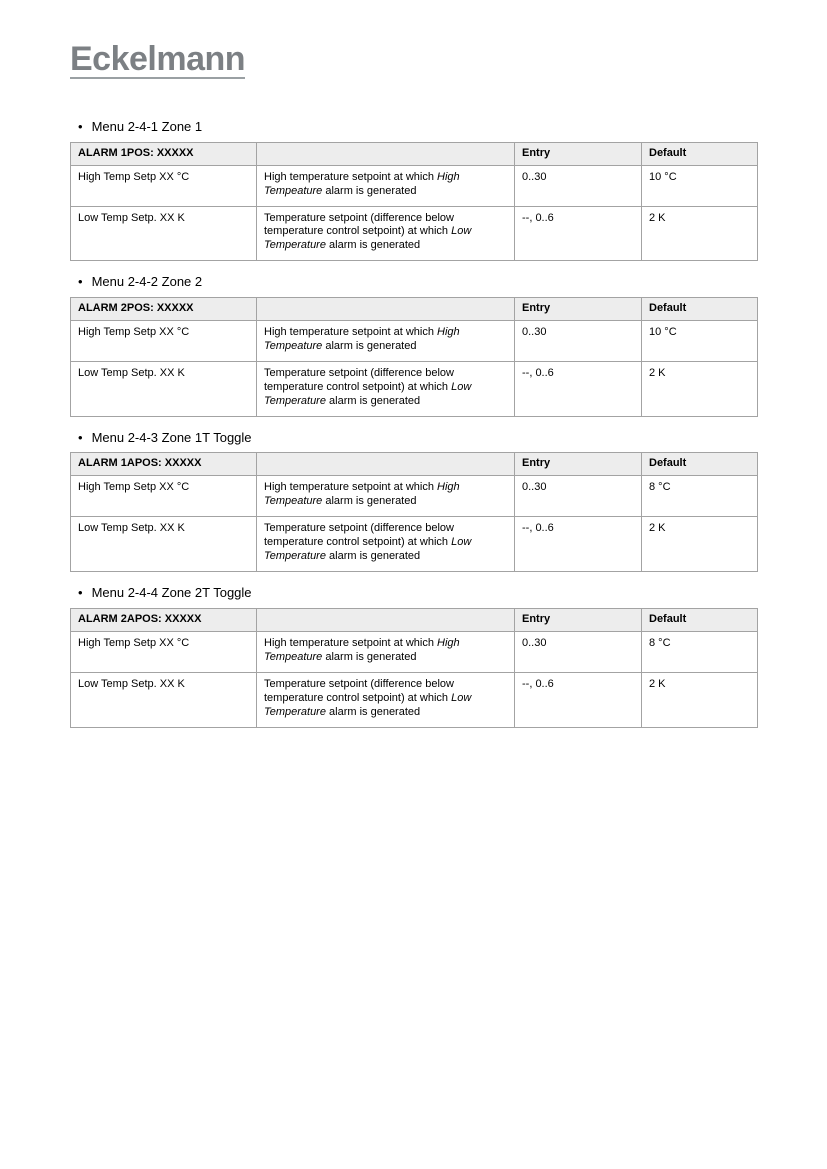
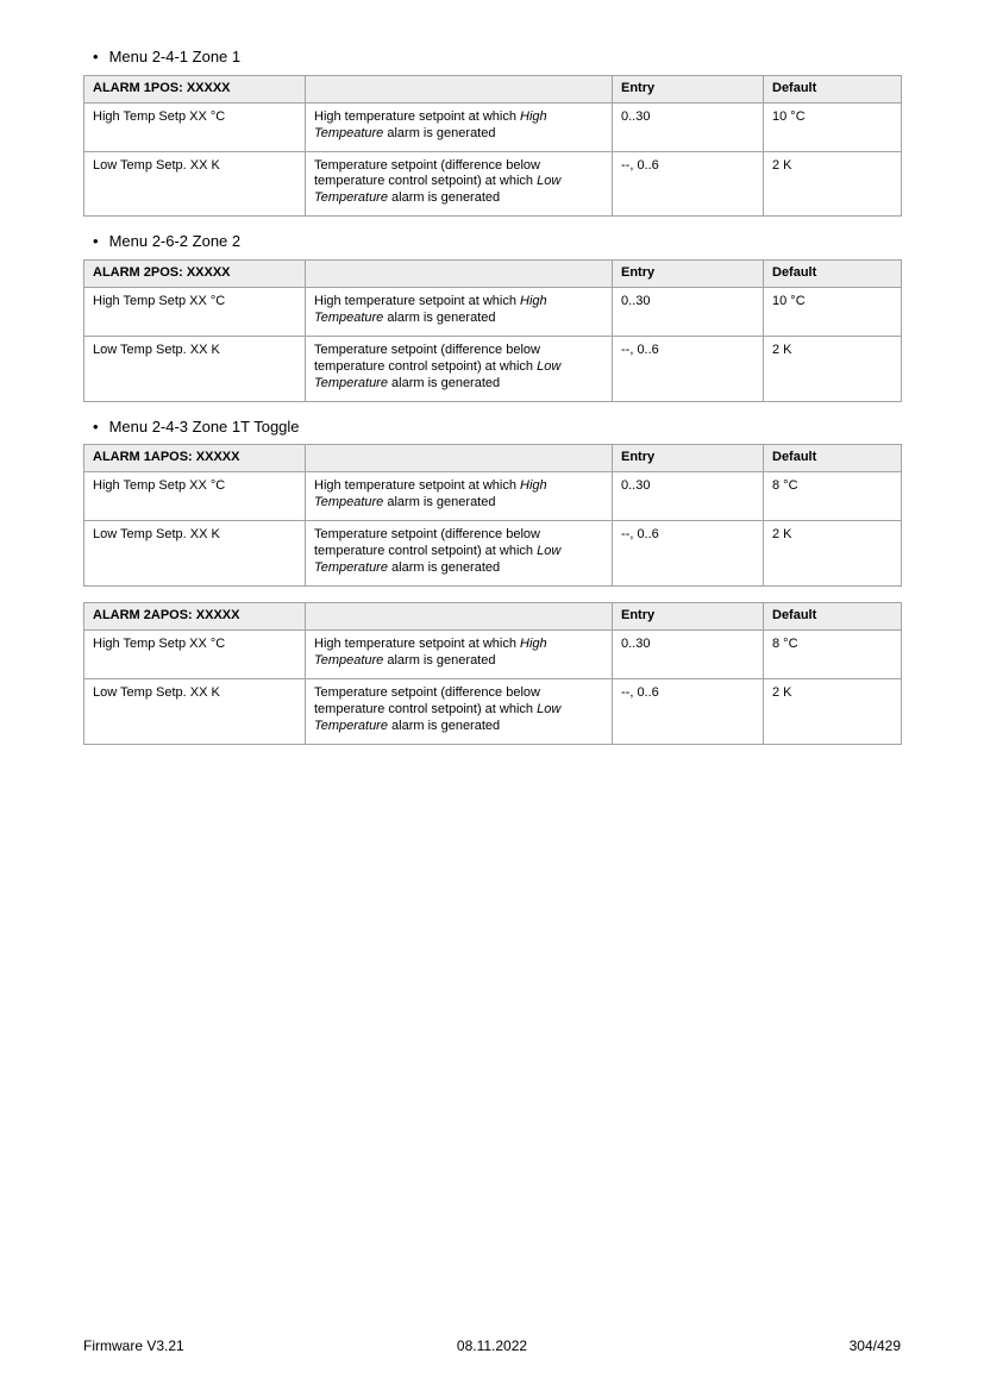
- Eckelmann
  • Menu 2-4-1 Zone 1
  ALARM 1POS: XXXXX		Entry	Default
  High Temp Setp XX °C	High temperature setpoint at which High Tempeature alarm is generated	0..30	10 °C
  Low Temp Setp. XX K	Temperature setpoint (difference below temperature control setpoint) at which Low Temperature alarm is generated	--, 0..6	2 K
- • Menu 2-4-2 Zone 2
+ • Menu 2-6-2 Zone 2
  ALARM 2POS: XXXXX		Entry	Default
  High Temp Setp XX °C	High temperature setpoint at which High Tempeature alarm is generated	0..30	10 °C
  Low Temp Setp. XX K	Temperature setpoint (difference below temperature control setpoint) at which Low Temperature alarm is generated	--, 0..6	2 K
  • Menu 2-4-3 Zone 1T Toggle
  ALARM 1APOS: XXXXX		Entry	Default
  High Temp Setp XX °C	High temperature setpoint at which High Tempeature alarm is generated	0..30	8 °C
  Low Temp Setp. XX K	Temperature setpoint (difference below temperature control setpoint) at which Low Temperature alarm is generated	--, 0..6	2 K
- • Menu 2-4-4 Zone 2T Toggle
  ALARM 2APOS: XXXXX		Entry	Default
  High Temp Setp XX °C	High temperature setpoint at which High Tempeature alarm is generated	0..30	8 °C
  Low Temp Setp. XX K	Temperature setpoint (difference below temperature control setpoint) at which Low Temperature alarm is generated	--, 0..6	2 K
+ Firmware V3.21
+ 08.11.2022
+ 304/429
